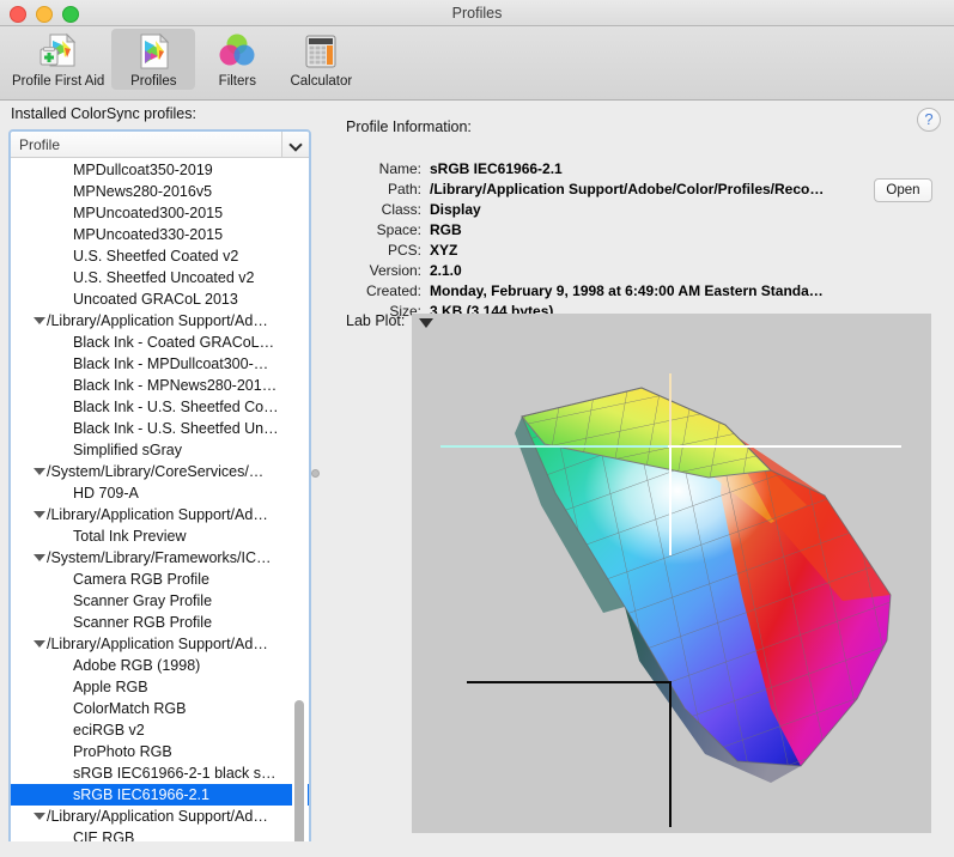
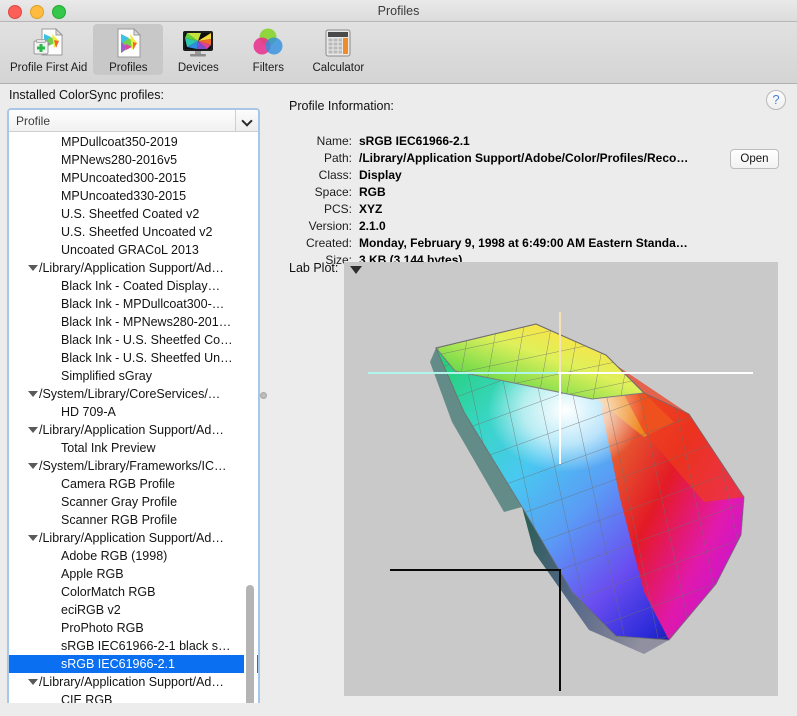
  Profiles
  Profile First Aid
  Profiles
+ Devices
  Filters
  Calculator
  Installed ColorSync profiles:
  Profile
  MPDullcoat350-2019
  MPNews280-2016v5
  MPUncoated300-2015
  MPUncoated330-2015
  U.S. Sheetfed Coated v2
  U.S. Sheetfed Uncoated v2
  Uncoated GRACoL 2013
  /Library/Application Support/Ad…
- Black Ink - Coated GRACoL…
+ Black Ink - Coated Display…
  Black Ink - MPDullcoat300-…
  Black Ink - MPNews280-201…
  Black Ink - U.S. Sheetfed Co…
  Black Ink - U.S. Sheetfed Un…
  Simplified sGray
  /System/Library/CoreServices/…
  HD 709-A
  /Library/Application Support/Ad…
  Total Ink Preview
  /System/Library/Frameworks/IC…
  Camera RGB Profile
  Scanner Gray Profile
  Scanner RGB Profile
  /Library/Application Support/Ad…
  Adobe RGB (1998)
  Apple RGB
  ColorMatch RGB
  eciRGB v2
  ProPhoto RGB
  sRGB IEC61966-2-1 black s…
  sRGB IEC61966-2.1
  /Library/Application Support/Ad…
  CIE RGB
  Profile Information:
  ?
  Name:
  sRGB IEC61966-2.1
  Path:
  /Library/Application Support/Adobe/Color/Profiles/Recom
  Class:
  Display
  Space:
  RGB
  PCS:
  XYZ
  Version:
  2.1.0
  Created:
  Monday, February 9, 1998 at 6:49:00 AM Eastern Standard
  Size:
  3 KB (3,144 bytes)
  Open
  Lab Plot:
